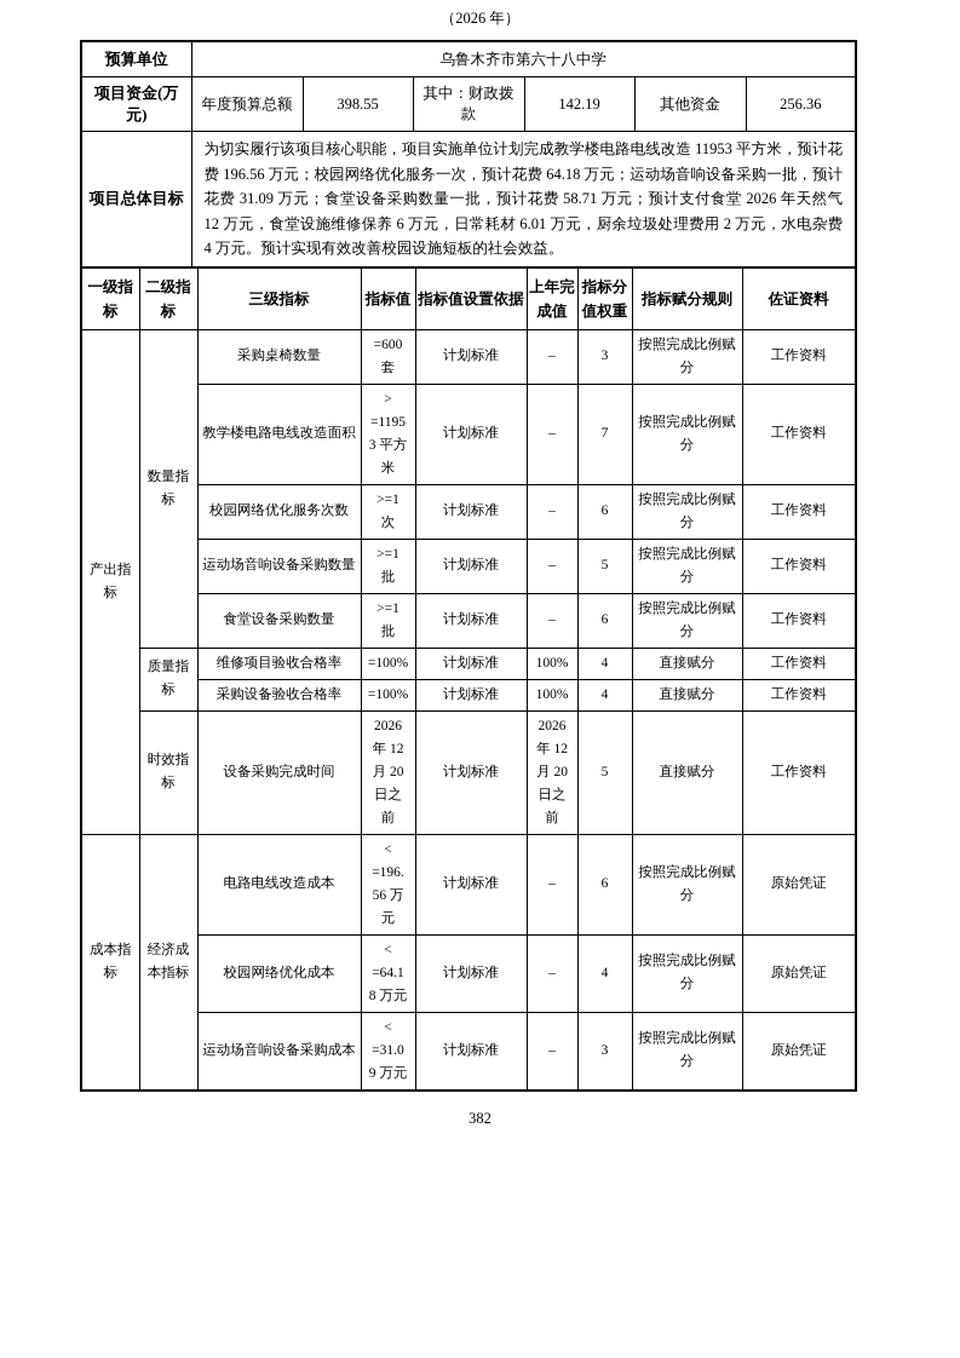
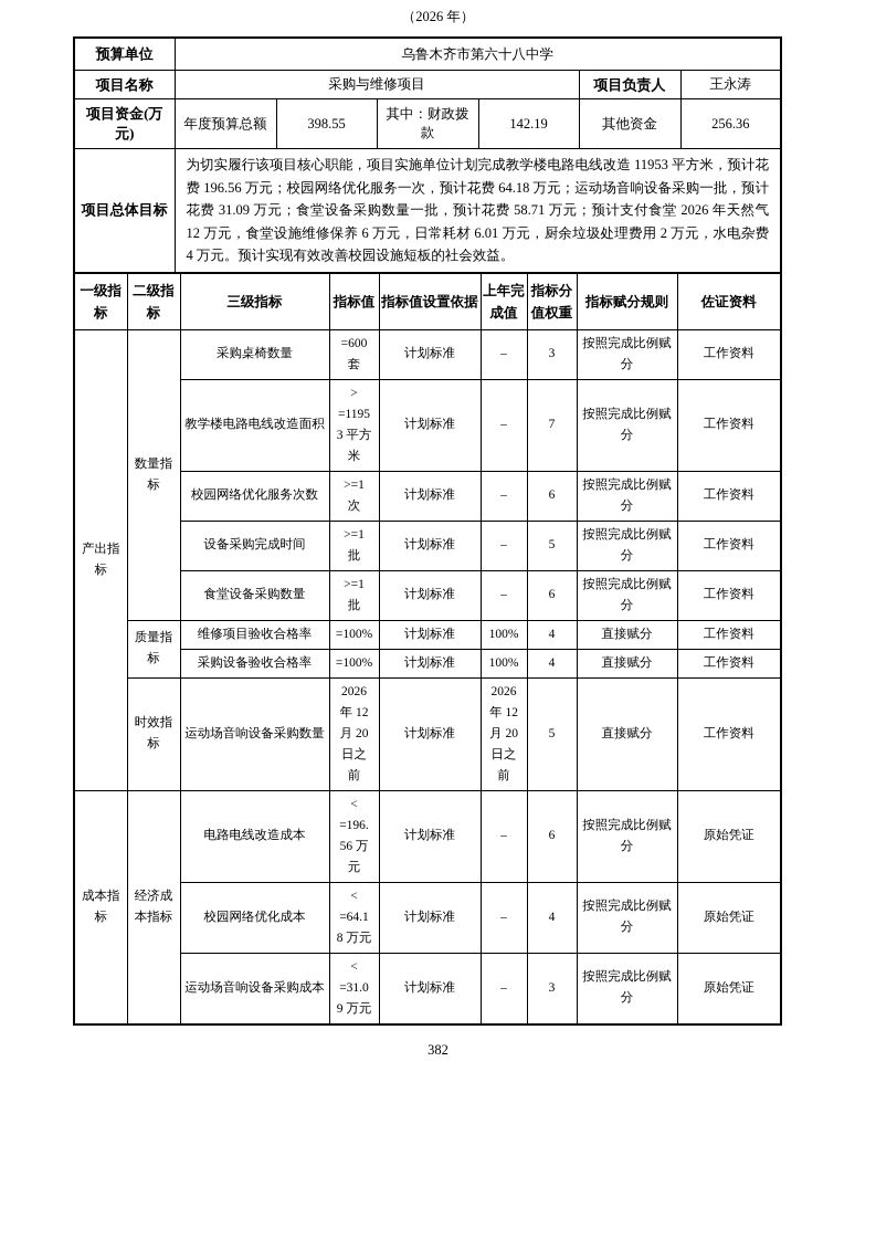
  （2026 年）
  预算单位	乌鲁木齐市第六十八中学
+ 项目名称	采购与维修项目	项目负责人	王永涛
  项目资金(万元)	年度预算总额	398.55	其中：财政拨款	142.19	其他资金	256.36
  项目总体目标	为切实履行该项目核心职能，项目实施单位计划完成教学楼电路电线改造 11953 平方米，预计花费 196.56 万元；校园网络优化服务一次，预计花费 64.18 万元；运动场音响设备采购一批，预计花费 31.09 万元；食堂设备采购数量一批，预计花费 58.71 万元；预计支付食堂 2026 年天然气 12 万元，食堂设施维修保养 6 万元，日常耗材 6.01 万元，厨余垃圾处理费用 2 万元，水电杂费 4 万元。预计实现有效改善校园设施短板的社会效益。
  一级指标	二级指标	三级指标	指标值	指标值设置依据	上年完成值	指标分值权重	指标赋分规则	佐证资料
  产出指标	数量指标	采购桌椅数量	=600 套	计划标准	–	3	按照完成比例赋分	工作资料
  教学楼电路电线改造面积	> =1195 3 平方 米	计划标准	–	7	按照完成比例赋分	工作资料
  校园网络优化服务次数	>=1 次	计划标准	–	6	按照完成比例赋分	工作资料
- 运动场音响设备采购数量	>=1 批	计划标准	–	5	按照完成比例赋分	工作资料
+ 设备采购完成时间	>=1 批	计划标准	–	5	按照完成比例赋分	工作资料
  食堂设备采购数量	>=1 批	计划标准	–	6	按照完成比例赋分	工作资料
  质量指标	维修项目验收合格率	=100%	计划标准	100%	4	直接赋分	工作资料
  采购设备验收合格率	=100%	计划标准	100%	4	直接赋分	工作资料
- 时效指标	设备采购完成时间	2026 年 12 月 20 日之 前	计划标准	2026 年 12 月 20 日之 前	5	直接赋分	工作资料
+ 时效指标	运动场音响设备采购数量	2026 年 12 月 20 日之 前	计划标准	2026 年 12 月 20 日之 前	5	直接赋分	工作资料
  成本指标	经济成本指标	电路电线改造成本	< =196. 56 万 元	计划标准	–	6	按照完成比例赋分	原始凭证
  校园网络优化成本	< =64.1 8 万元	计划标准	–	4	按照完成比例赋分	原始凭证
  运动场音响设备采购成本	< =31.0 9 万元	计划标准	–	3	按照完成比例赋分	原始凭证
  382
